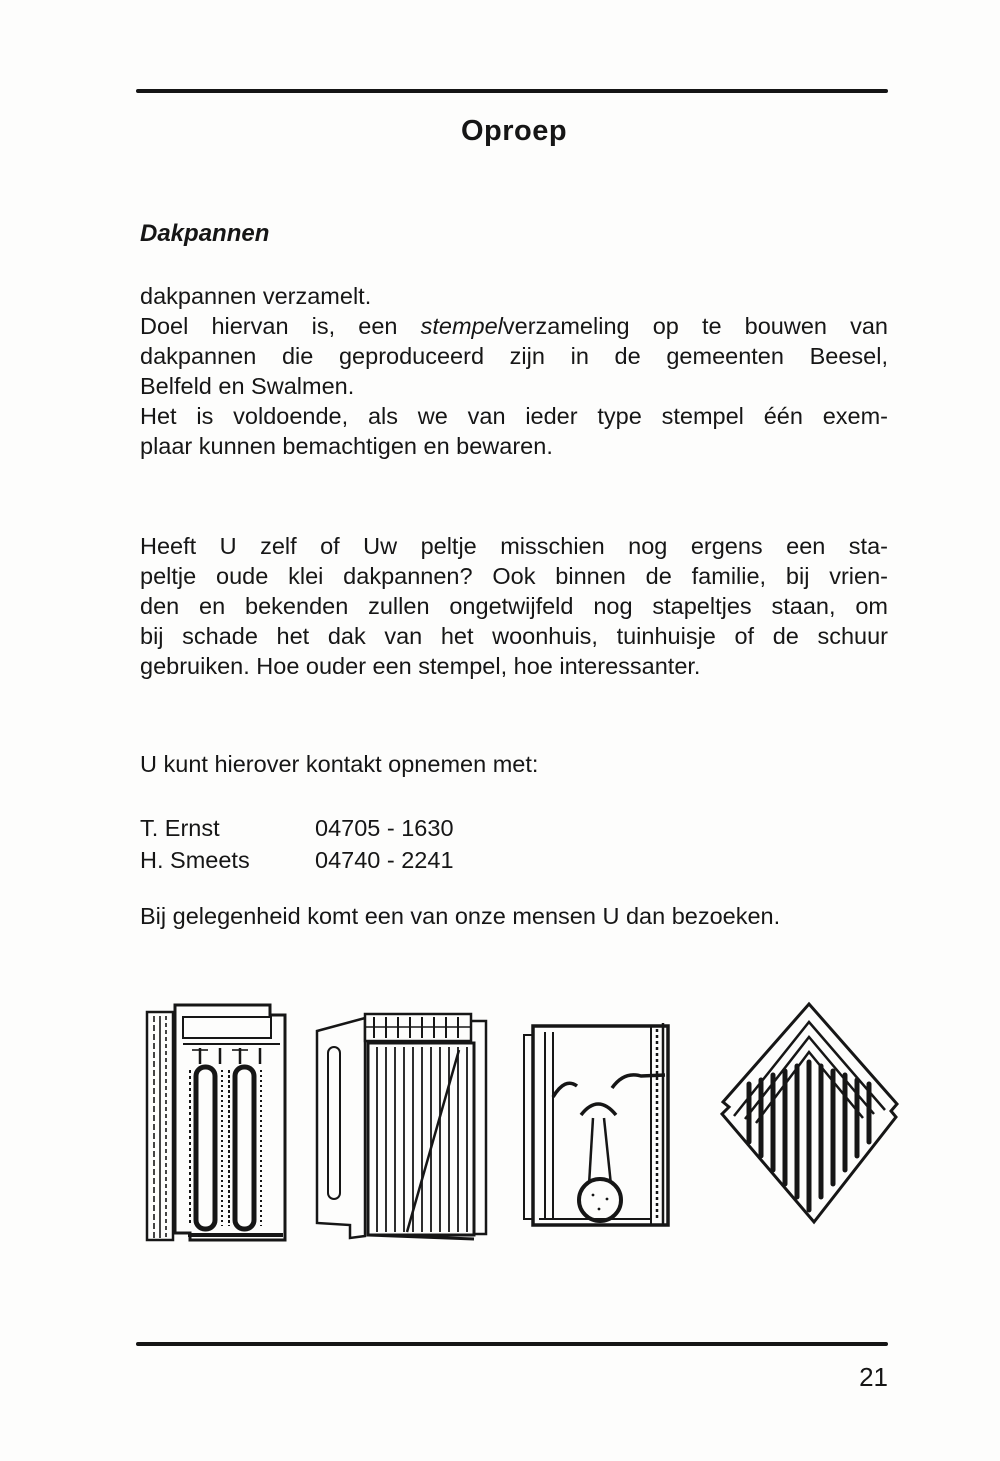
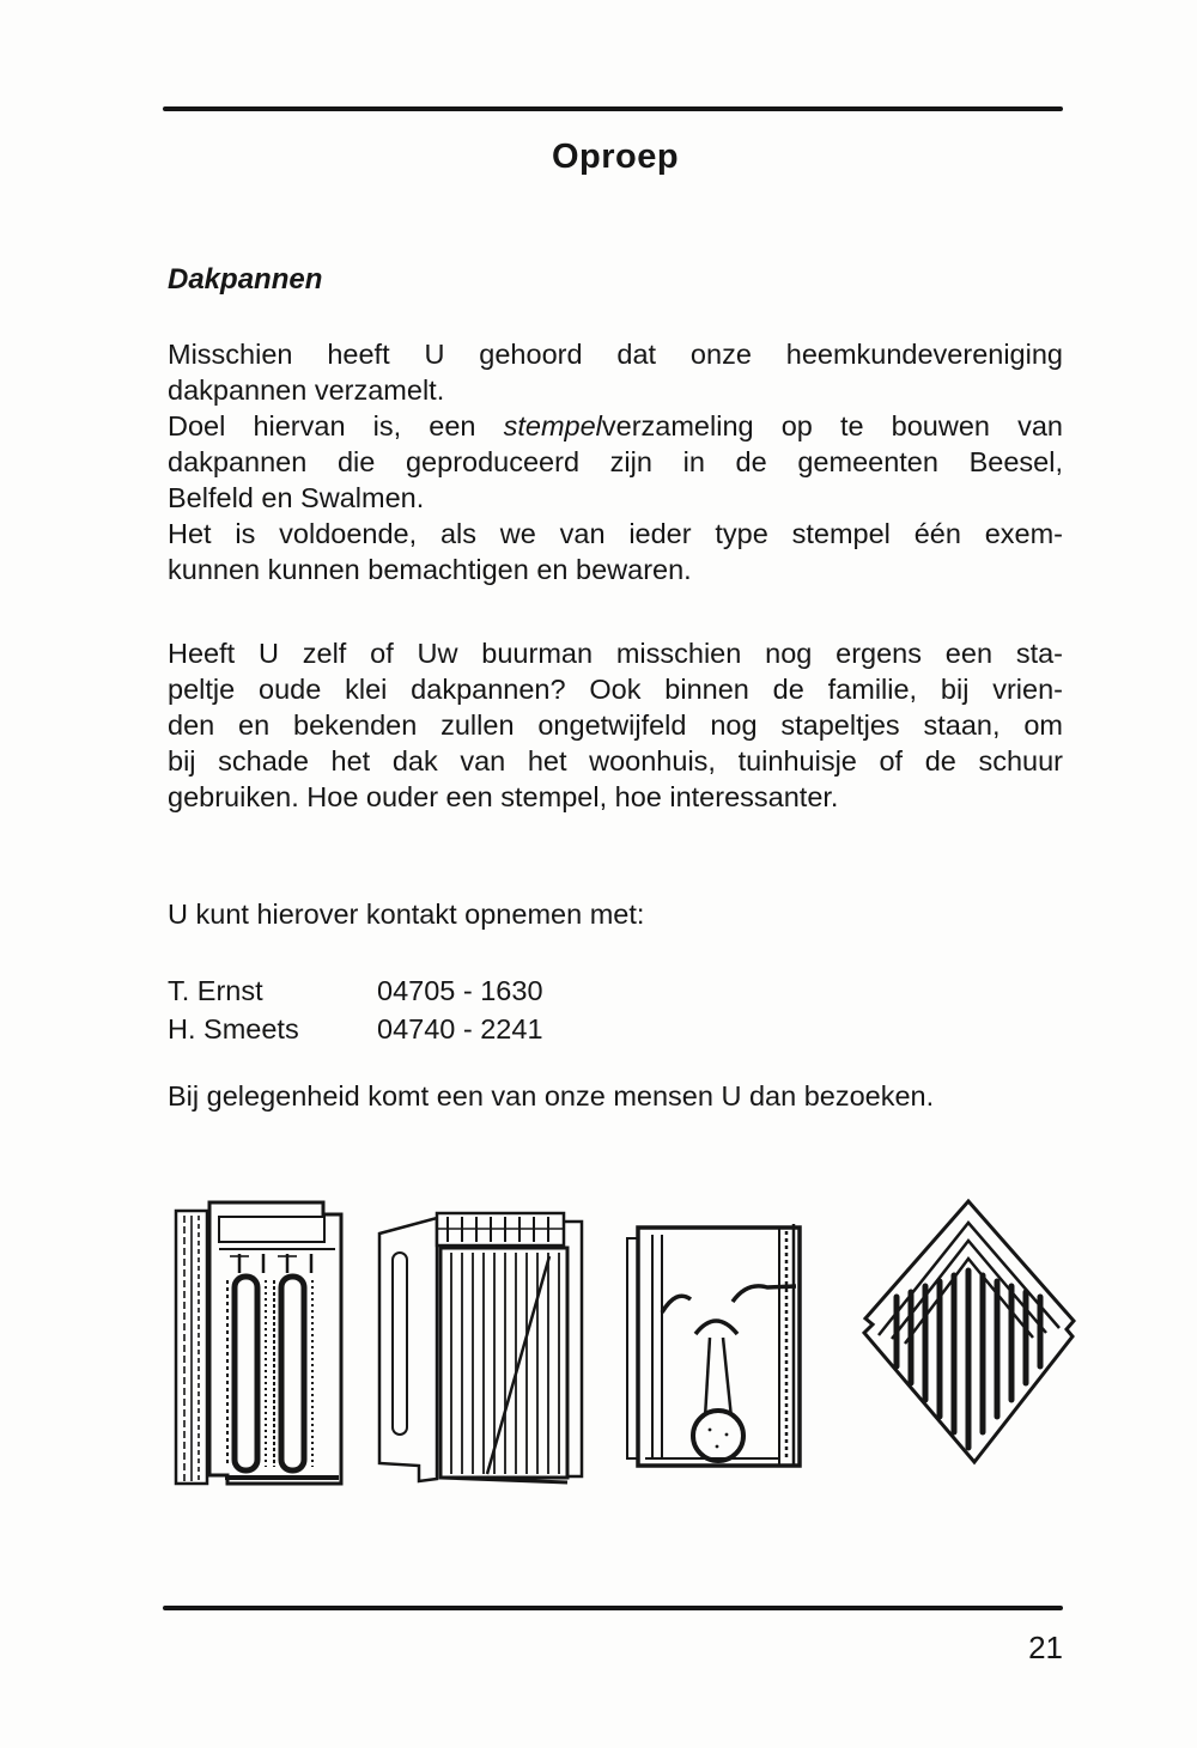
  Oproep
  Dakpannen
+ Misschien heeft U gehoord dat onze heemkundevereniging
  dakpannen verzamelt.
  Doel hiervan is, een stempelverzameling op te bouwen van
  dakpannen die geproduceerd zijn in de gemeenten Beesel,
  Belfeld en Swalmen.
  Het is voldoende, als we van ieder type stempel één exem-
- plaar kunnen bemachtigen en bewaren.
+ kunnen kunnen bemachtigen en bewaren.
- Heeft U zelf of Uw peltje misschien nog ergens een sta-
+ Heeft U zelf of Uw buurman misschien nog ergens een sta-
  peltje oude klei dakpannen? Ook binnen de familie, bij vrien-
  den en bekenden zullen ongetwijfeld nog stapeltjes staan, om
  bij schade het dak van het woonhuis, tuinhuisje of de schuur
  gebruiken. Hoe ouder een stempel, hoe interessanter.
  U kunt hierover kontakt opnemen met:
  T. Ernst
  04705 - 1630
  H. Smeets
  04740 - 2241
  Bij gelegenheid komt een van onze mensen U dan bezoeken.
  21
